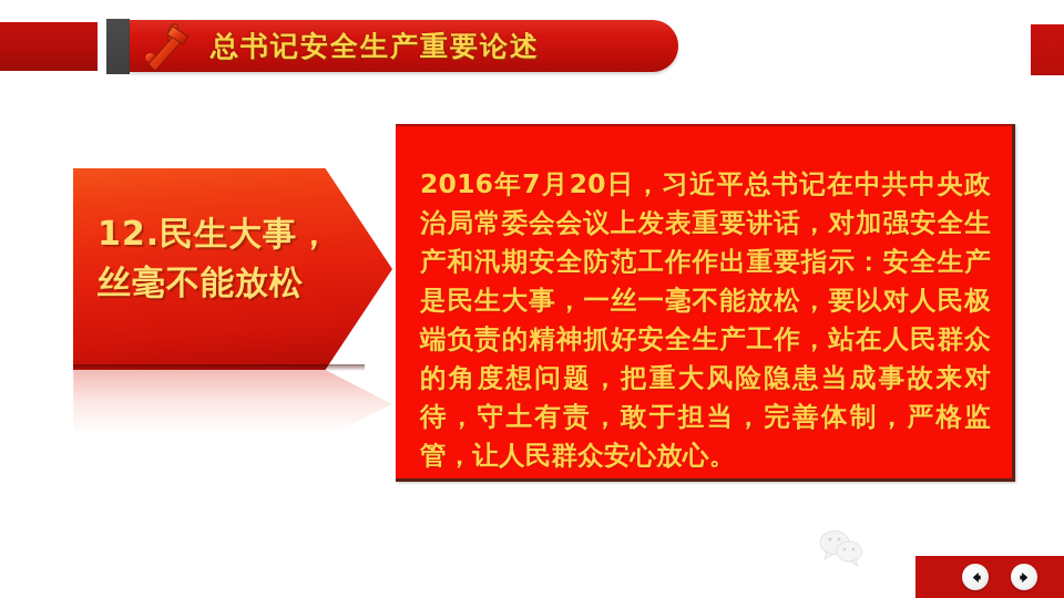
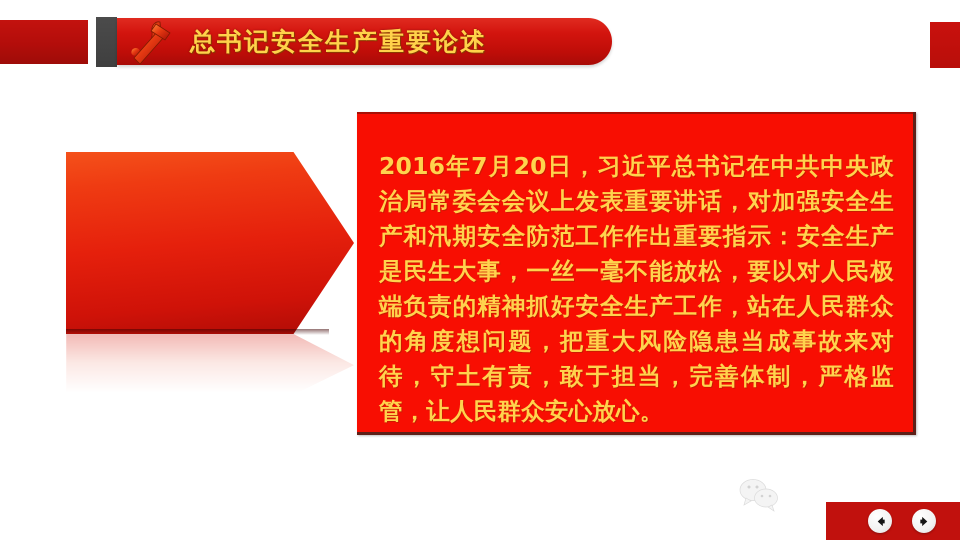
  总书记安全生产重要论述
- 12.民生大事，
- 丝毫不能放松
  2016年7月20日，习近平总书记在中共中央政治局常委会会议上发表重要讲话，对加强安全生产和汛期安全防范工作作出重要指示：安全生产是民生大事，一丝一毫不能放松，要以对人民极端负责的精神抓好安全生产工作，站在人民群众的角度想问题，把重大风险隐患当成事故来对待，守土有责，敢于担当，完善体制，严格监管，让人民群众安心放心。
